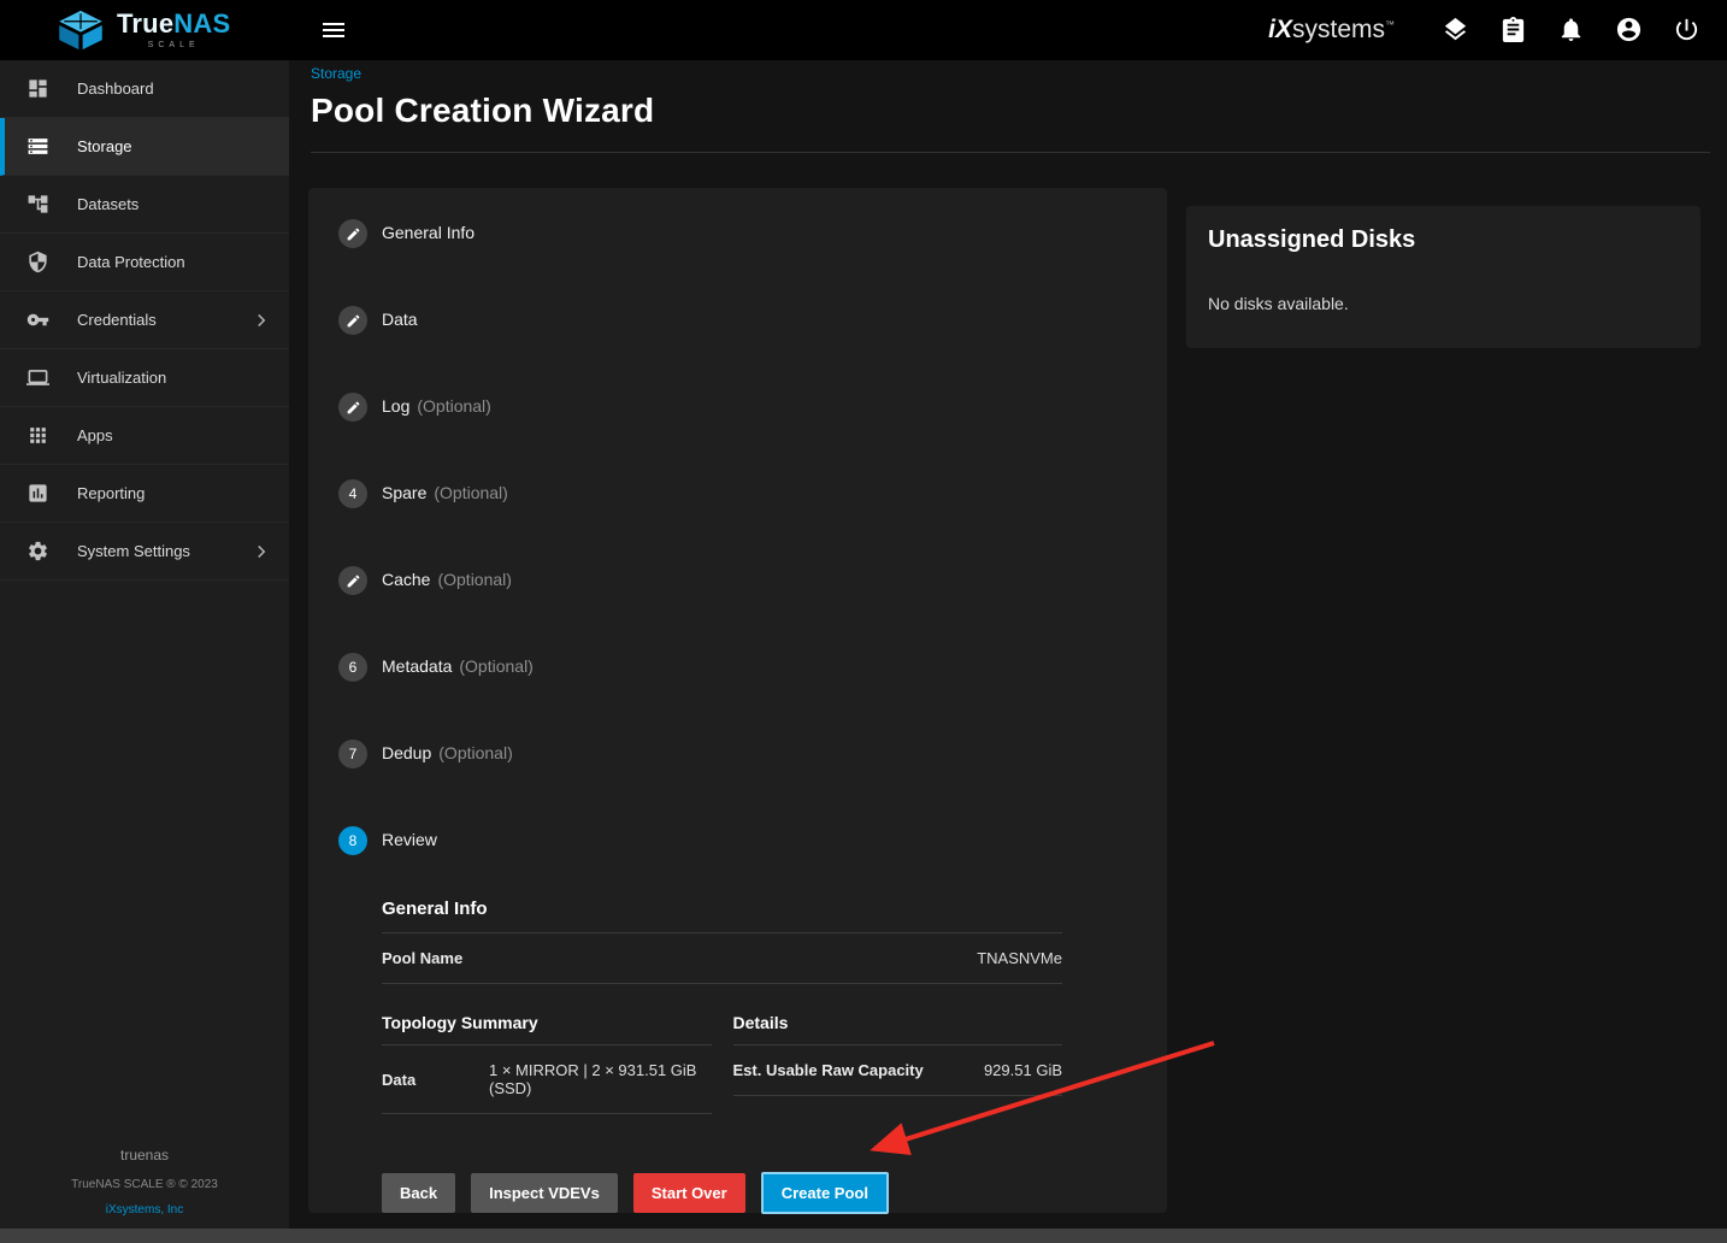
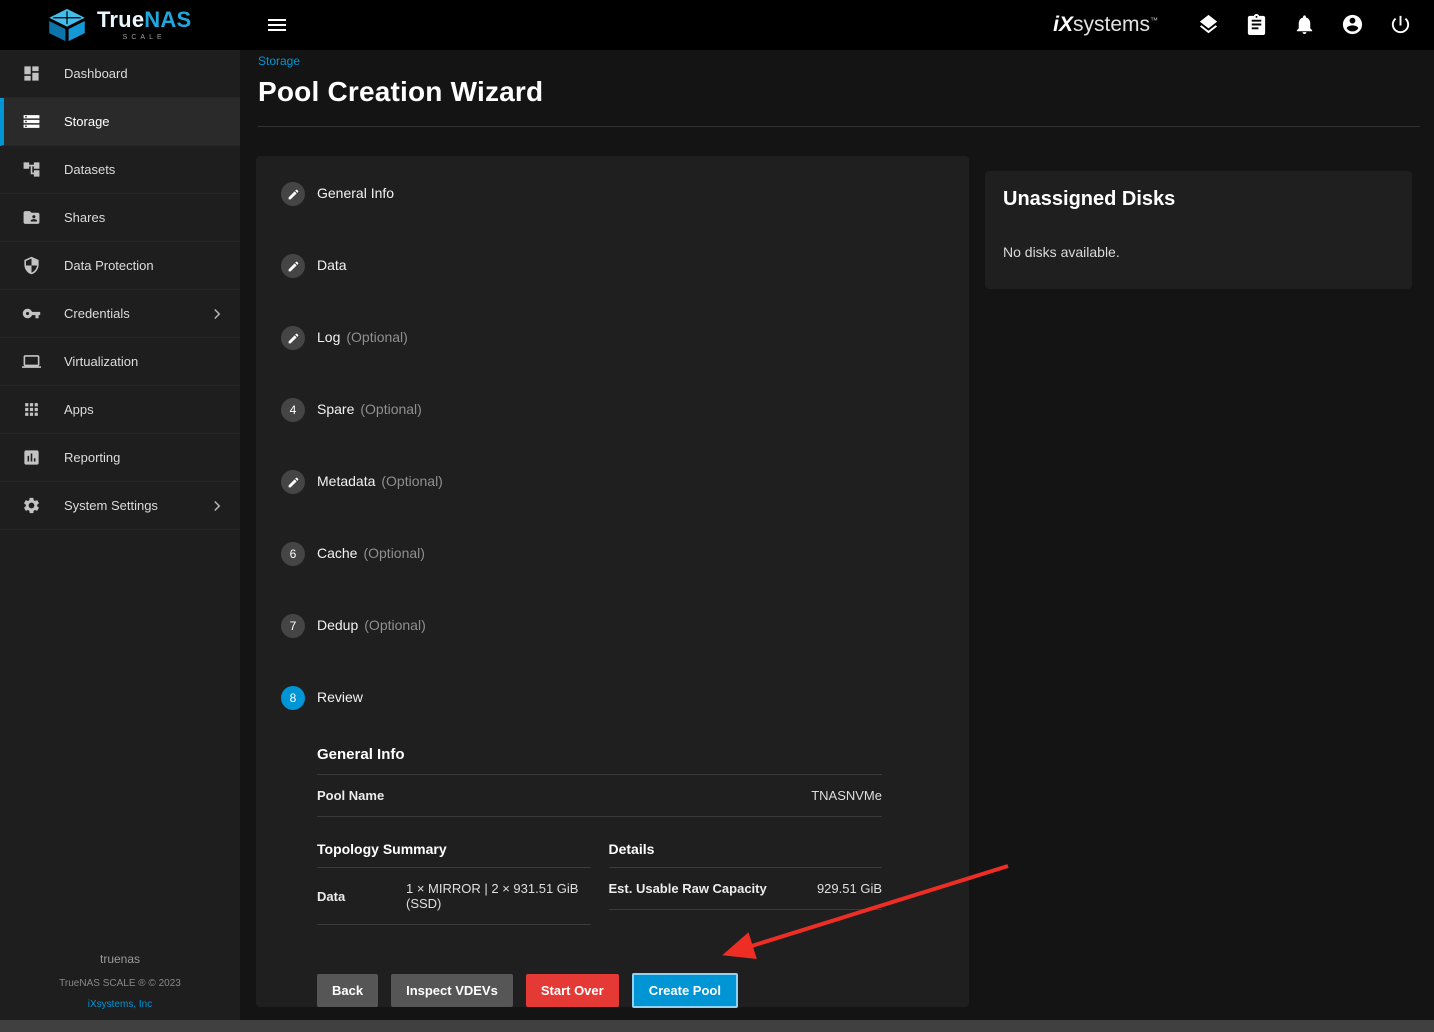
  TrueNAS
  iXsystems™
  Dashboard
  Storage
  Datasets
+ Shares
  Data Protection
  Credentials
  Virtualization
  Apps
  Reporting
  System Settings
  truenas
  TrueNAS SCALE ® © 2023
  iXsystems, Inc
  Storage
  Pool Creation Wizard
  General Info
  Data
  Log (Optional)
  4
  Spare (Optional)
- Cache (Optional)
+ Metadata (Optional)
  6
- Metadata (Optional)
+ Cache (Optional)
  7
  Dedup (Optional)
  8
  Review
  General Info
  Pool Name
  TNASNVMe
  Topology Summary
  Data
  1 × MIRROR | 2 × 931.51 GiB (SSD)
  Details
  Est. Usable Raw Capacity
  929.51 GiB
  Back
  Inspect VDEVs
  Start Over
  Create Pool
  Unassigned Disks
  No disks available.
